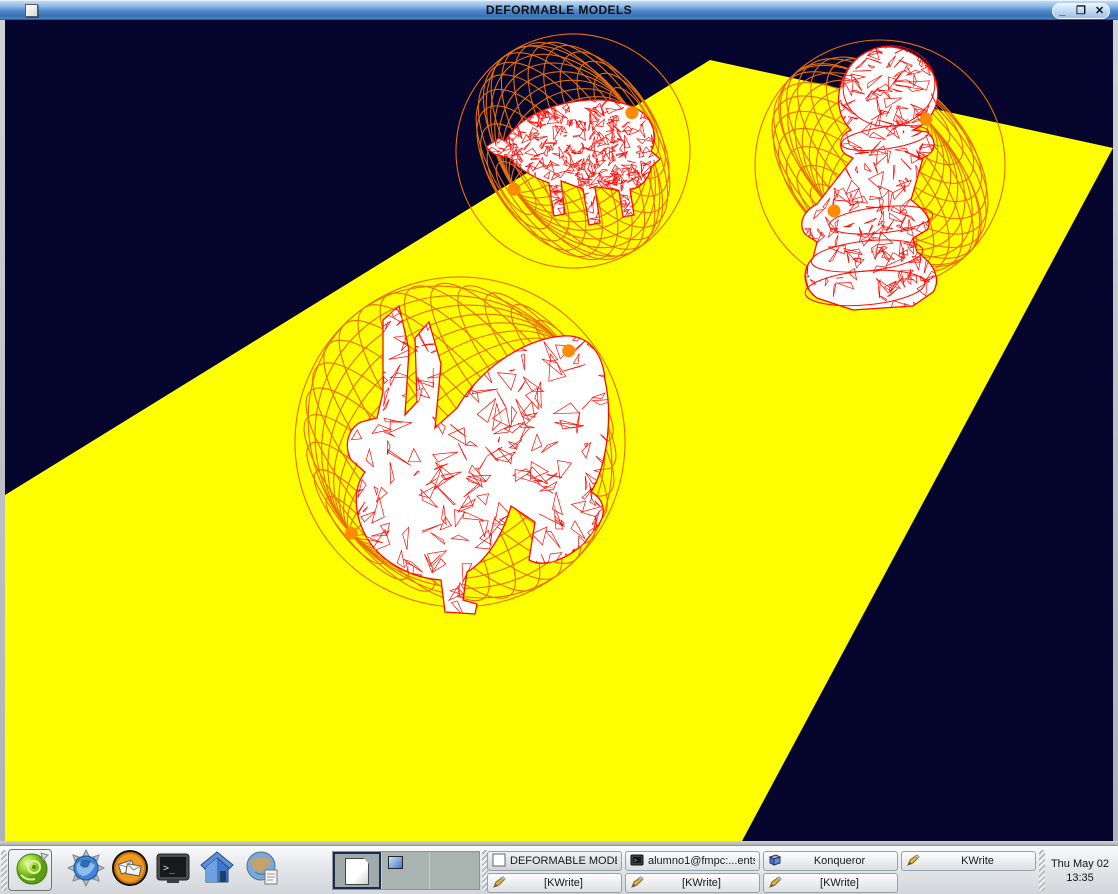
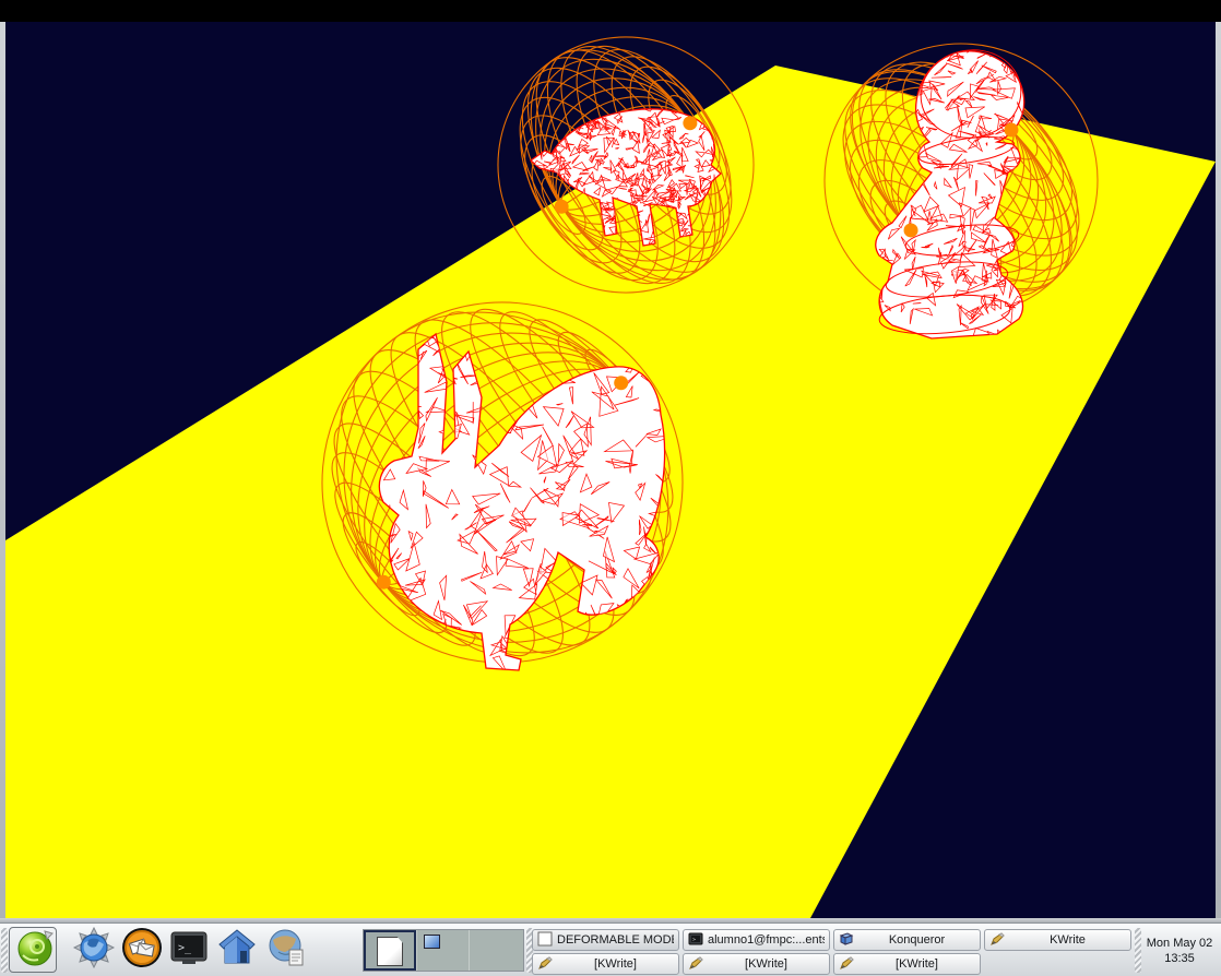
- DEFORMABLE MODELS
- _
- ❐
- ✕
  >_
  DEFORMABLE MOD
  alumno1@fmpc:...ent
  Konqueror
  KWrite
  [KWrite]
  [KWrite]
  [KWrite]
- Thu May 02
+ Mon May 02
  13:35
